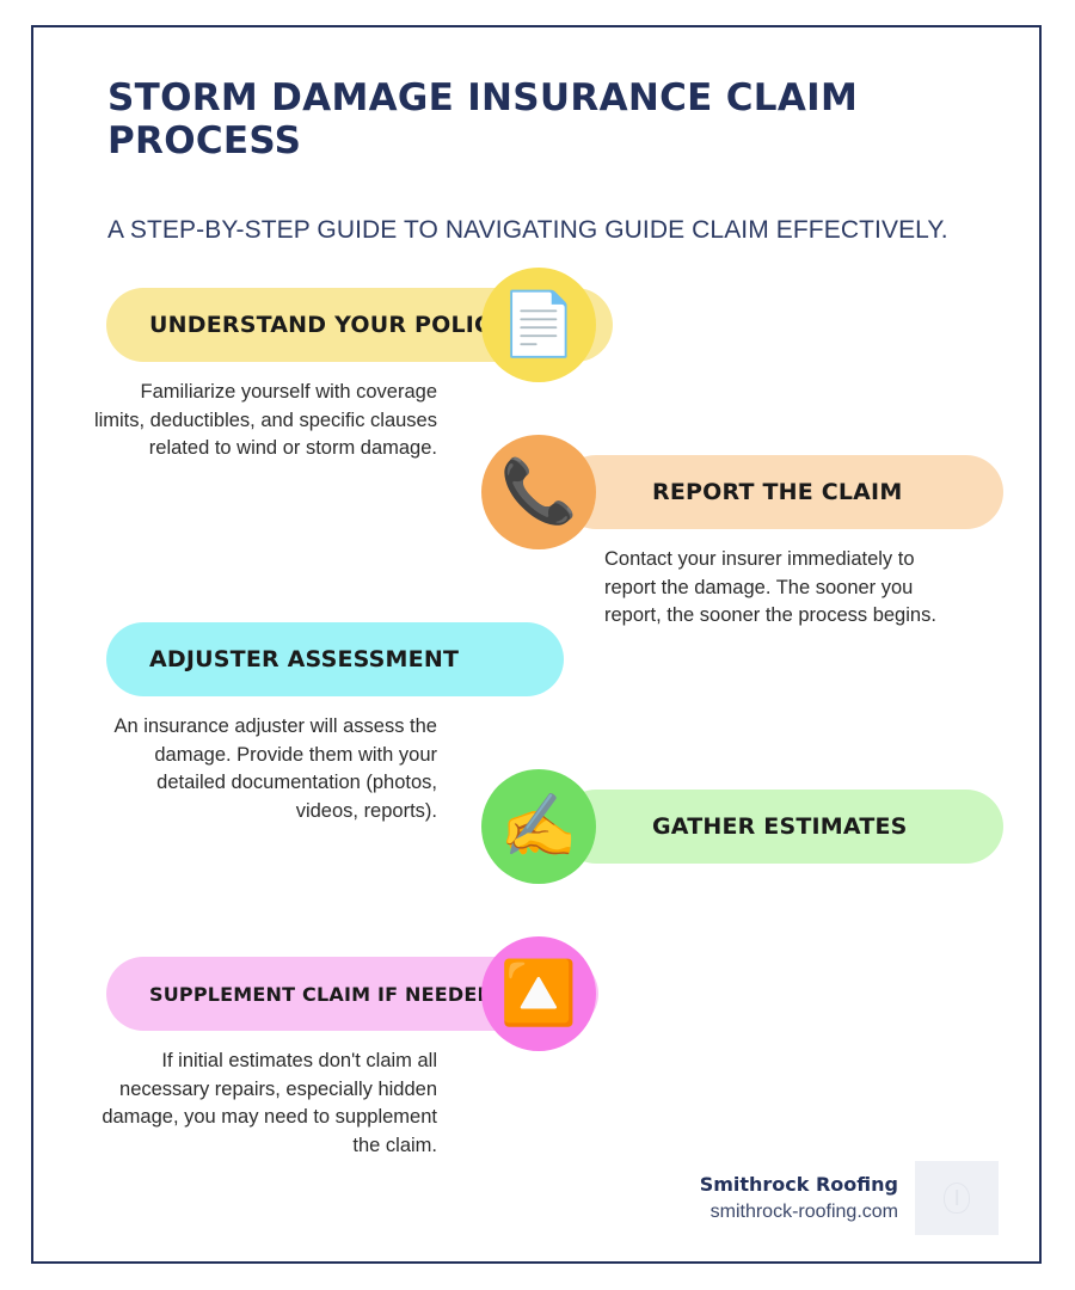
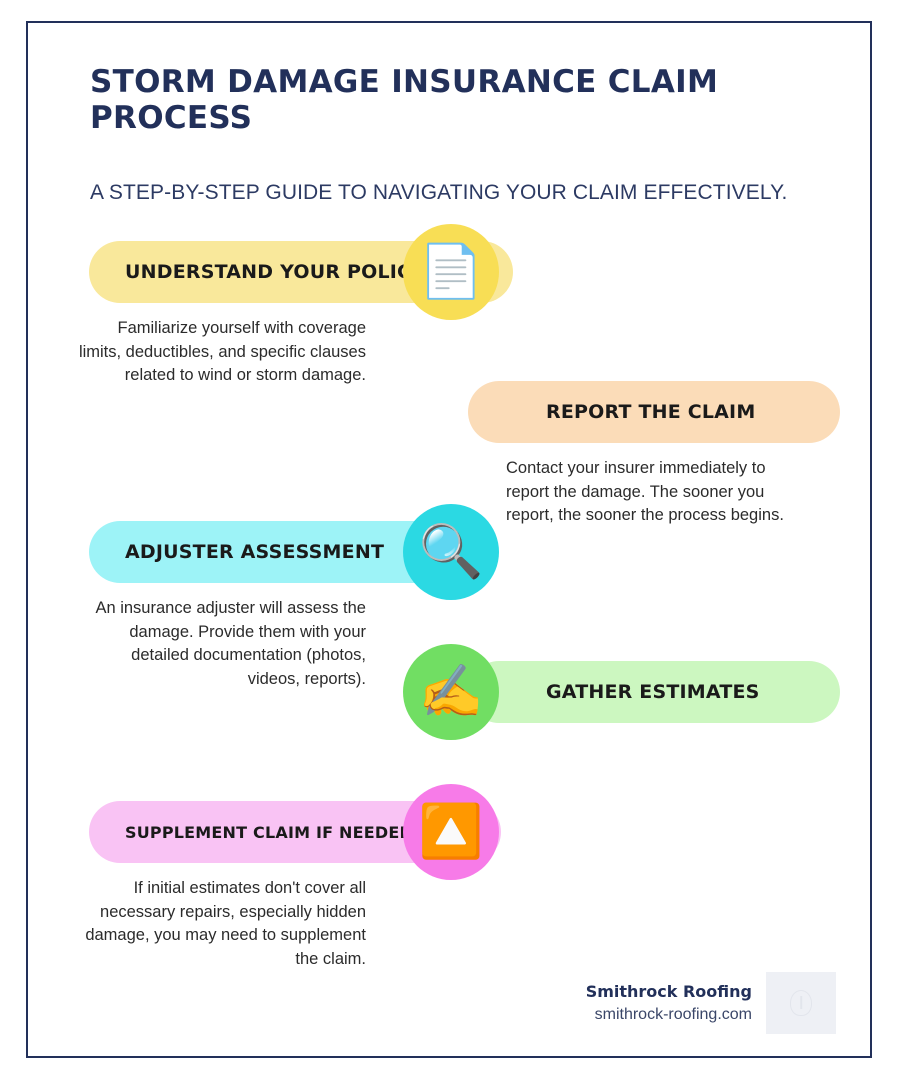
  STORM DAMAGE INSURANCE CLAIM PROCESS
- A STEP-BY-STEP GUIDE TO NAVIGATING GUIDE CLAIM EFFECTIVELY.
+ A STEP-BY-STEP GUIDE TO NAVIGATING YOUR CLAIM EFFECTIVELY.
  UNDERSTAND YOUR POLI
  📄
  Familiarize yourself with coverage limits, deductibles, and specific clauses related to wind or storm damage.
  REPORT THE CLAIM
- 📞
  Contact your insurer immediately to report the damage. The sooner you report, the sooner the process begins.
  ADJUSTER ASSESSMENT
+ 🔍
  An insurance adjuster will assess the damage. Provide them with your detailed documentation (photos, videos, reports).
  GATHER ESTIMATES
  ✍️
  SUPPLEMENT CLAIM IF NEEDE
  🔼
- If initial estimates don't claim all necessary repairs, especially hidden damage, you may need to supplement the claim.
+ If initial estimates don't cover all necessary repairs, especially hidden damage, you may need to supplement the claim.
  Smithrock Roofing
  smithrock-roofing.com
